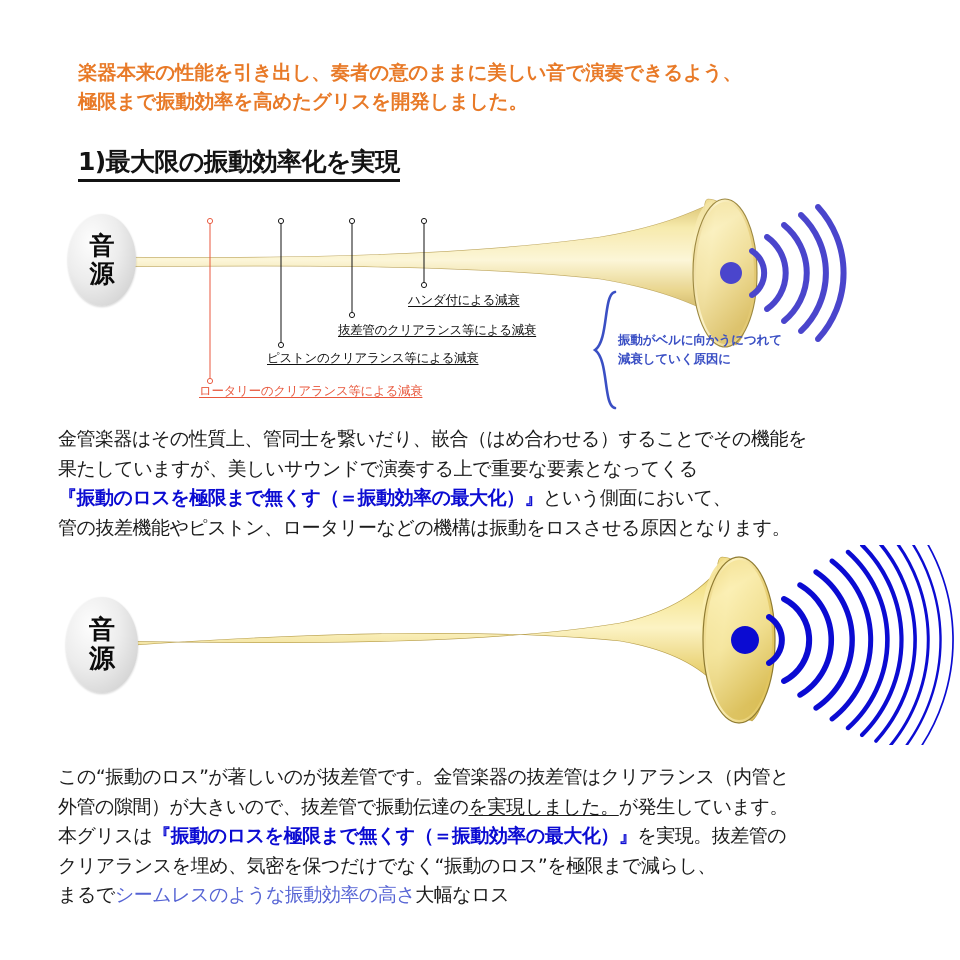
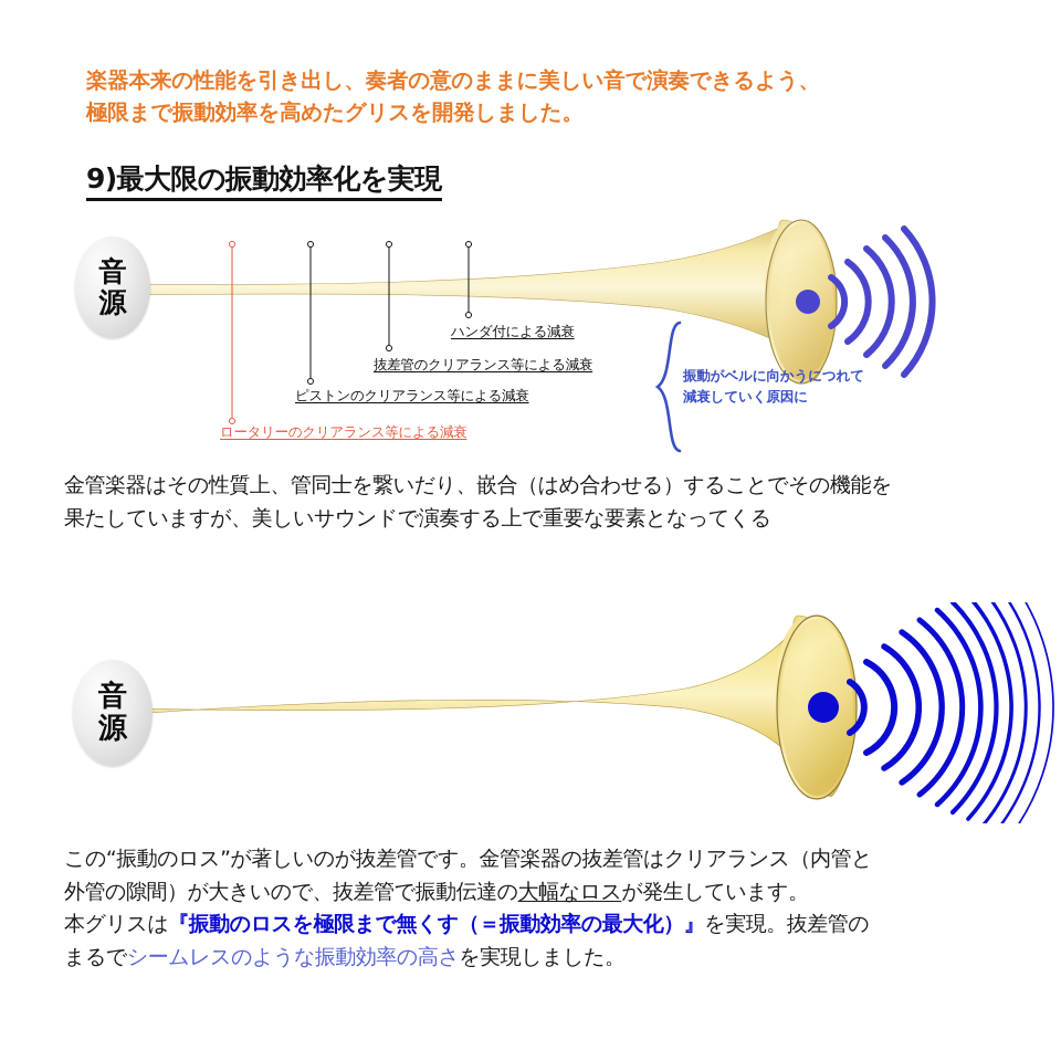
  楽器本来の性能を引き出し、奏者の意のままに美しい音で演奏できるよう、
  極限まで振動効率を高めたグリスを開発しました。
- 1)最大限の振動効率化を実現
+ 9)最大限の振動効率化を実現
  音
  源
  ロータリーのクリアランス等による減衰
  ピストンのクリアランス等による減衰
  抜差管のクリアランス等による減衰
  ハンダ付による減衰
  振動がベルに向かうにつれて
  減衰していく原因に
  金管楽器はその性質上、管同士を繋いだり、嵌合（はめ合わせる）することでその機能を
  果たしていますが、美しいサウンドで演奏する上で重要な要素となってくる
- 『振動のロスを極限まで無くす（＝振動効率の最大化）』という側面において、
- 管の抜差機能やピストン、ロータリーなどの機構は振動をロスさせる原因となります。
  音
  源
  この“振動のロス”が著しいのが抜差管です。金管楽器の抜差管はクリアランス（内管と
- 外管の隙間）が大きいので、抜差管で振動伝達のを実現しました。が発生しています。
+ 外管の隙間）が大きいので、抜差管で振動伝達の大幅なロスが発生しています。
  本グリスは『振動のロスを極限まで無くす（＝振動効率の最大化）』を実現。抜差管の
- クリアランスを埋め、気密を保つだけでなく“振動のロス”を極限まで減らし、
- まるでシームレスのような振動効率の高さ大幅なロス
+ まるでシームレスのような振動効率の高さを実現しました。
